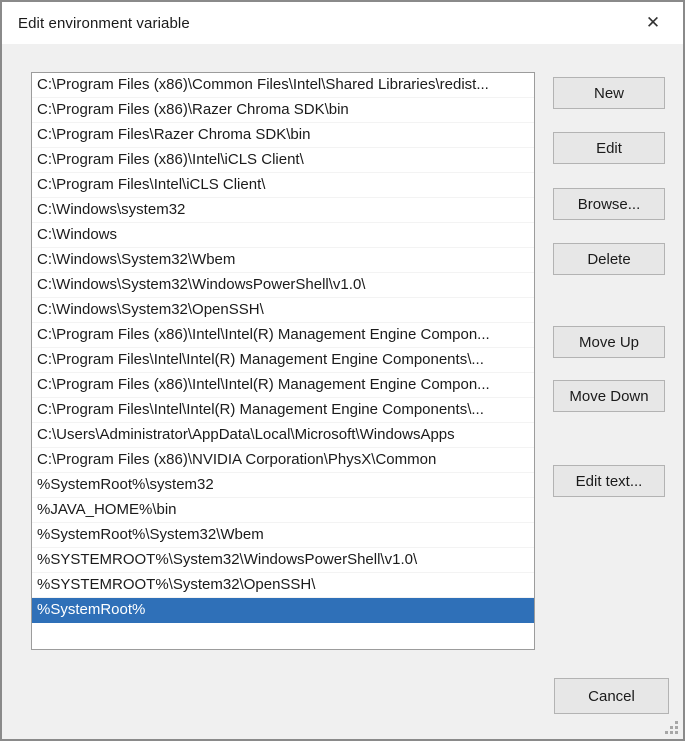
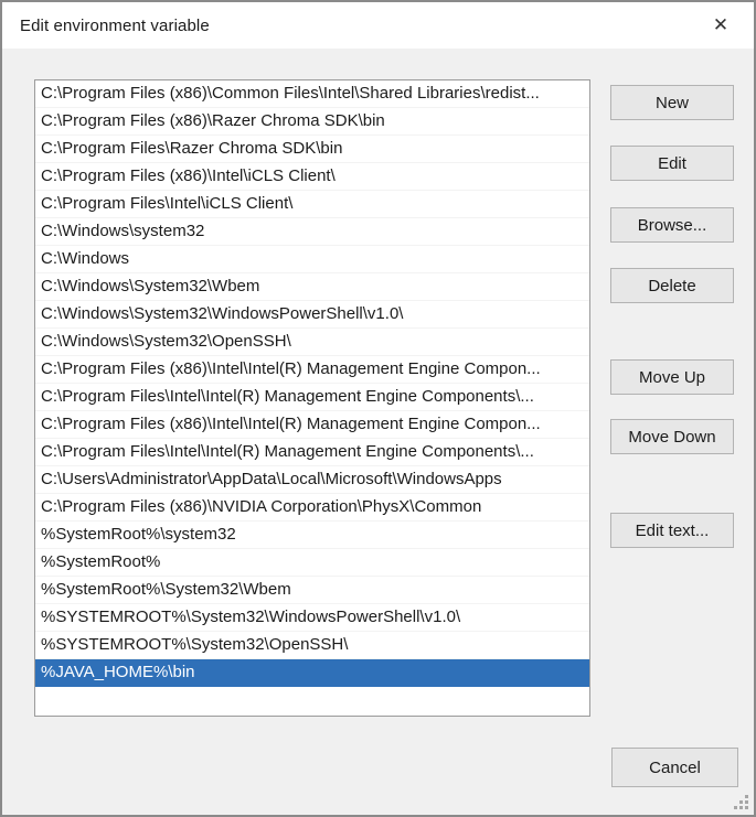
  Edit environment variable
  ✕
  C:\Program Files (x86)\Common Files\Intel\Shared Libraries\redist...
  C:\Program Files (x86)\Razer Chroma SDK\bin
  C:\Program Files\Razer Chroma SDK\bin
  C:\Program Files (x86)\Intel\iCLS Client\
  C:\Program Files\Intel\iCLS Client\
  C:\Windows\system32
  C:\Windows
  C:\Windows\System32\Wbem
  C:\Windows\System32\WindowsPowerShell\v1.0\
  C:\Windows\System32\OpenSSH\
  C:\Program Files (x86)\Intel\Intel(R) Management Engine Compon...
  C:\Program Files\Intel\Intel(R) Management Engine Components\...
  C:\Program Files (x86)\Intel\Intel(R) Management Engine Compon...
  C:\Program Files\Intel\Intel(R) Management Engine Components\...
  C:\Users\Administrator\AppData\Local\Microsoft\WindowsApps
  C:\Program Files (x86)\NVIDIA Corporation\PhysX\Common
  %SystemRoot%\system32
- %JAVA_HOME%\bin
+ %SystemRoot%
  %SystemRoot%\System32\Wbem
  %SYSTEMROOT%\System32\WindowsPowerShell\v1.0\
  %SYSTEMROOT%\System32\OpenSSH\
- %SystemRoot%
+ %JAVA_HOME%\bin
  New
  Edit
  Browse...
  Delete
  Move Up
  Move Down
  Edit text...
  Cancel
